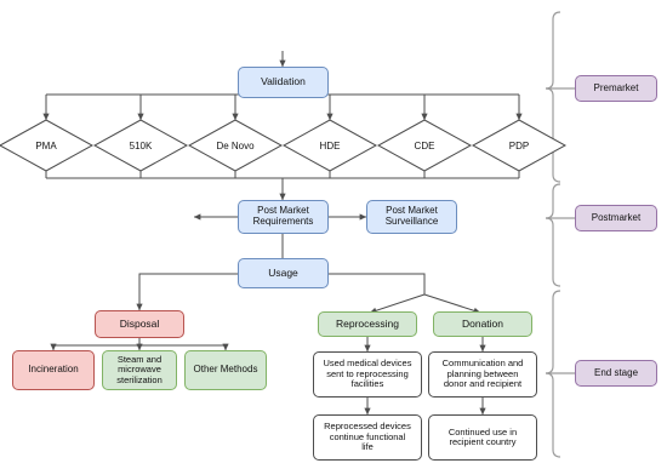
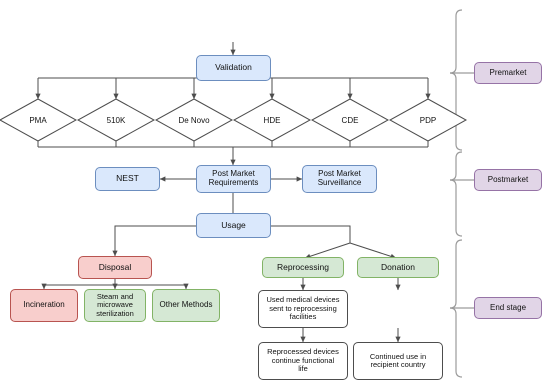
  Validation
  PMA
  510K
  De Novo
  HDE
  CDE
  PDP
+ NEST
  Post Market
  Requirements
  Post Market
  Surveillance
  Usage
  Disposal
  Incineration
  Steam and
  microwave
  sterilization
  Other Methods
  Reprocessing
  Used medical devices
  sent to reprocessing
  facilities
  Reprocessed devices
  continue functional
  life
  Donation
- Communication and
- planning between
- donor and recipient
  Continued use in
  recipient country
  Premarket
  Postmarket
  End stage
